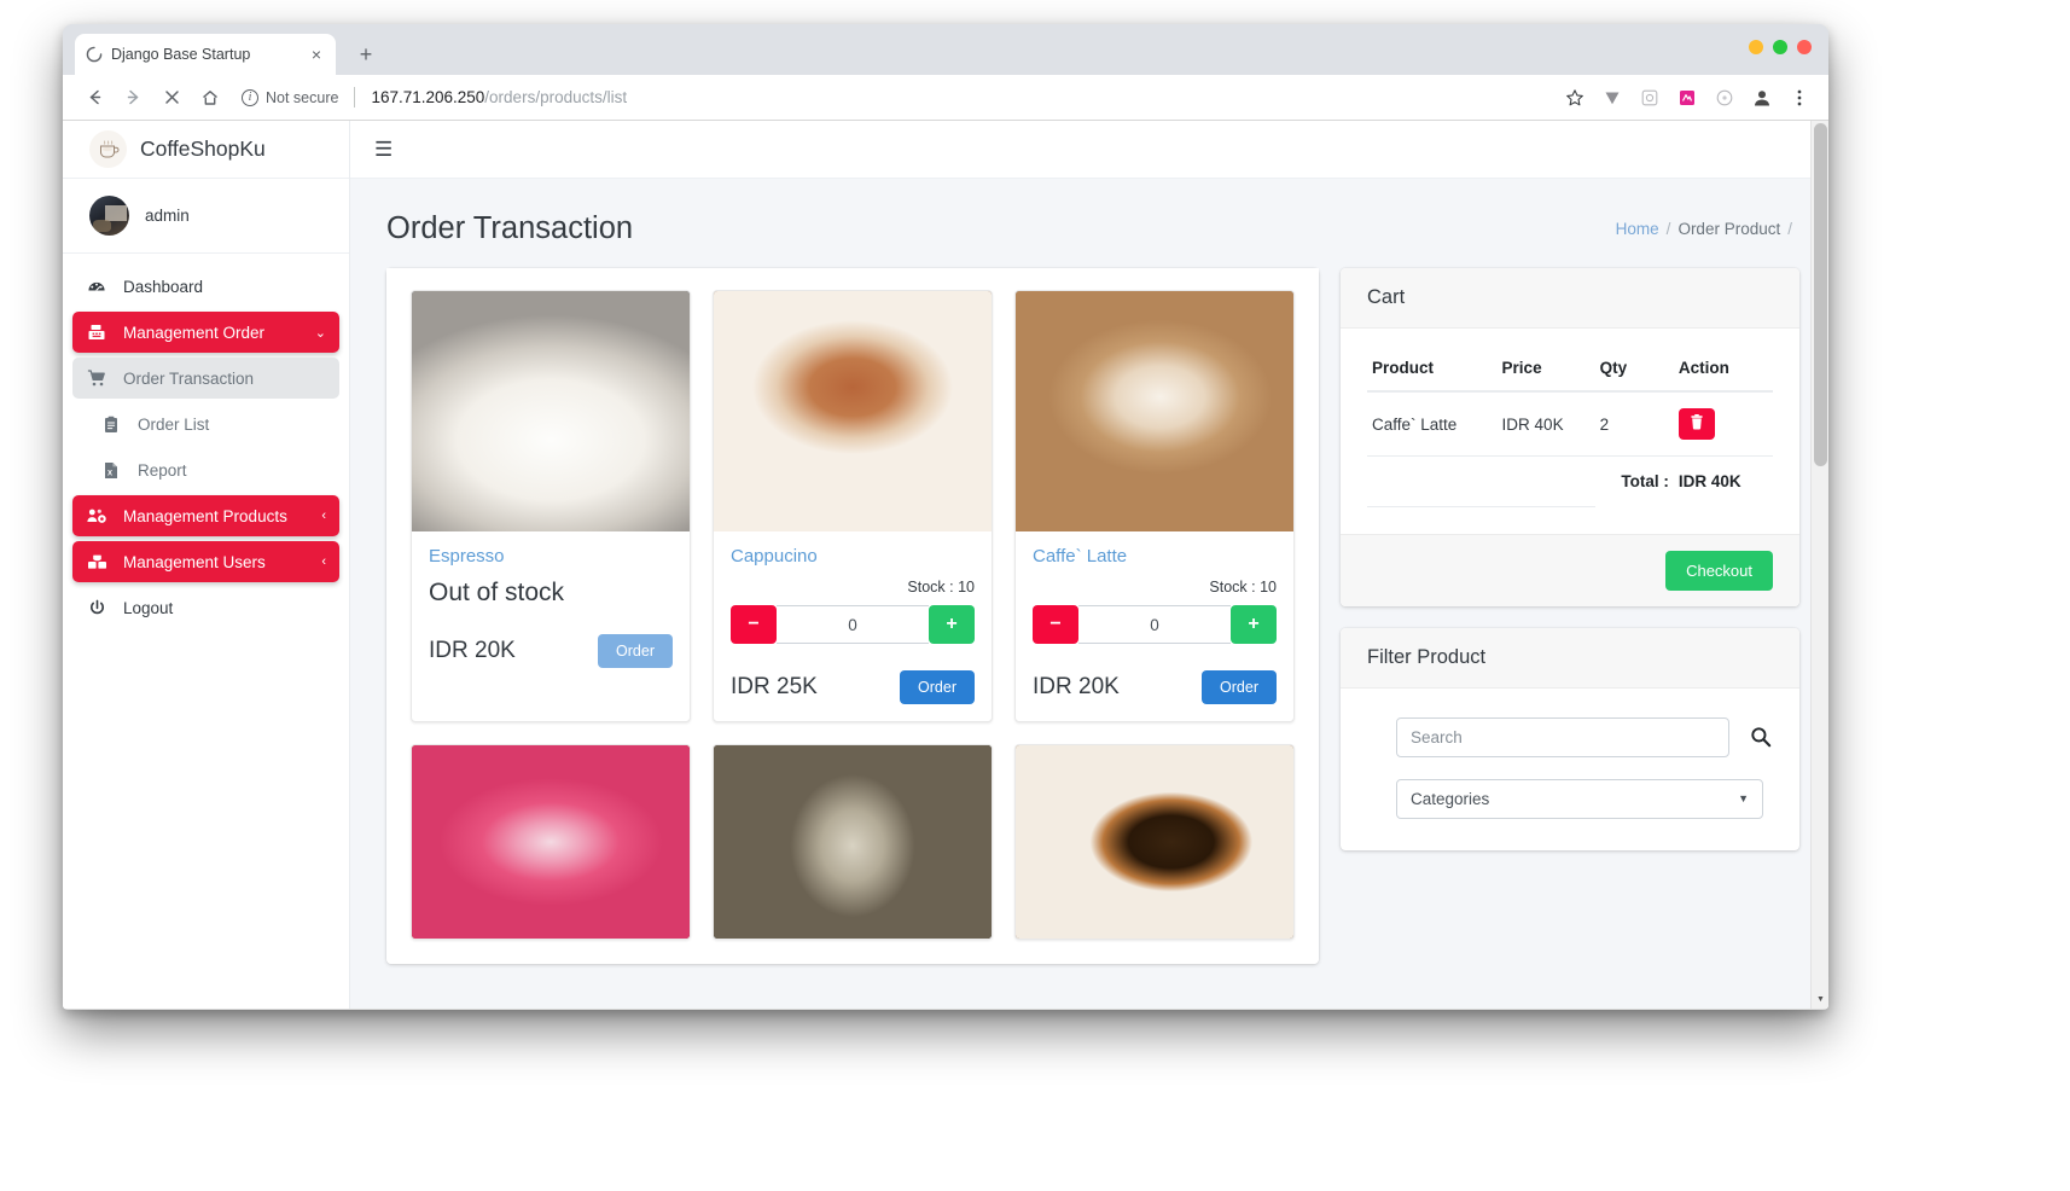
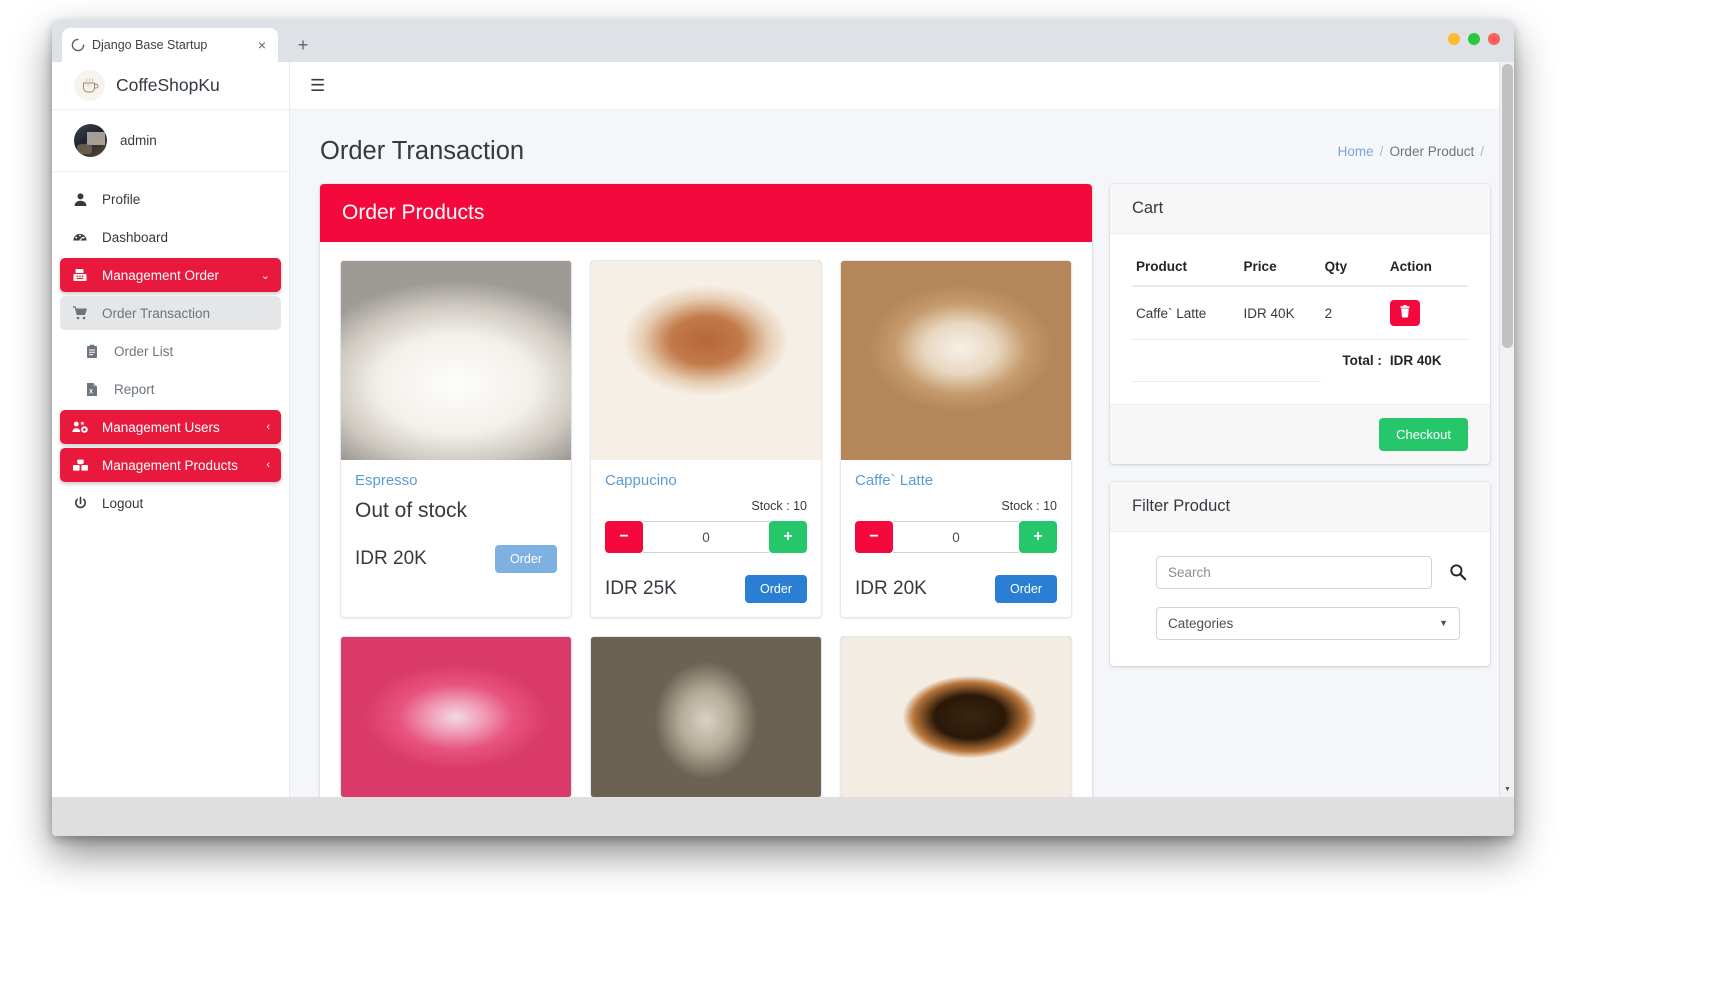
  Django Base Startup
  ×
  +
- i
- Not secure
- 167.71.206.250/orders/products/list
  CoffeShopKu
  admin
+ Profile
  Dashboard
  Management Order
  ⌄
  Order Transaction
  Order List
  Report
- Management Products
+ Management Users
  ‹
- Management Users
+ Management Products
  ‹
  Logout
  ☰
  Order Transaction
  Home
  /
  Order Product
  /
+ Order Products
  Espresso
  Out of stock
  IDR 20K
  Order
  Cappucino
  Stock : 10
  −
  0
  +
  IDR 25K
  Order
  Caffe` Latte
  Stock : 10
  −
  0
  +
  IDR 20K
  Order
  Cart
  Product	Price	Qty	Action
  Caffe` Latte	IDR 40K	2
  		Total :	IDR 40K
  Checkout
  Filter Product
  Search
  Categories
  ▼
